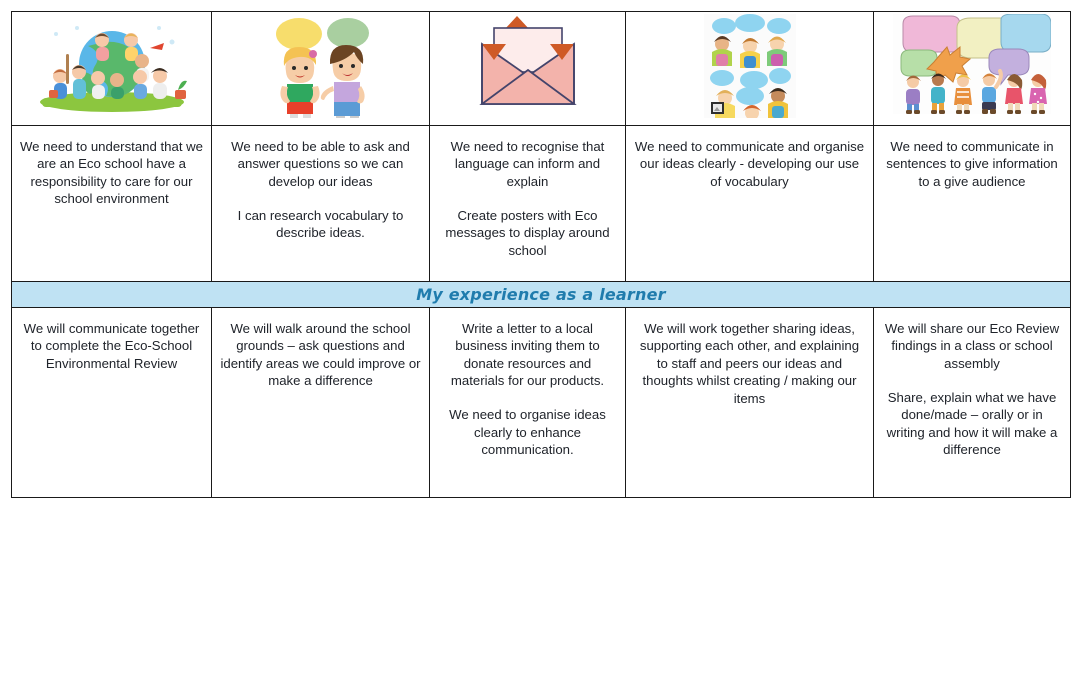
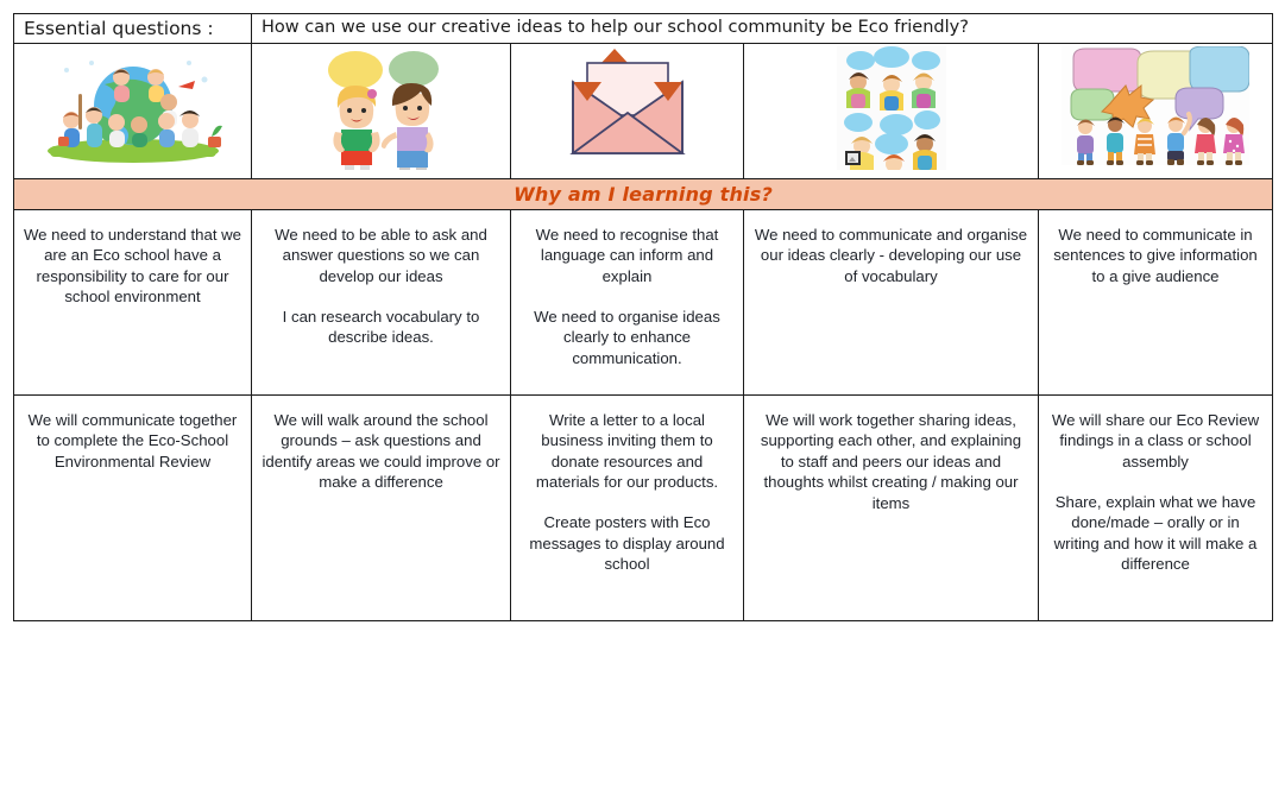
+ Essential questions :	How can we use our creative ideas to help our school community be Eco friendly?
+ Why am I learning this?
- We need to understand that we are an Eco school have a responsibility to care for our school environment	We need to be able to ask and answer questions so we can develop our ideas I can research vocabulary to describe ideas.	We need to recognise that language can inform and explain Create posters with Eco messages to display around school	We need to communicate and organise our ideas clearly - developing our use of vocabulary	We need to communicate in sentences to give information to a give audience
+ We need to understand that we are an Eco school have a responsibility to care for our school environment	We need to be able to ask and answer questions so we can develop our ideas I can research vocabulary to describe ideas.	We need to recognise that language can inform and explain We need to organise ideas clearly to enhance communication.	We need to communicate and organise our ideas clearly - developing our use of vocabulary	We need to communicate in sentences to give information to a give audience
- My experience as a learner
- We will communicate together to complete the Eco-School Environmental Review	We will walk around the school grounds – ask questions and identify areas we could improve or make a difference	Write a letter to a local business inviting them to donate resources and materials for our products. We need to organise ideas clearly to enhance communication.	We will work together sharing ideas, supporting each other, and explaining to staff and peers our ideas and thoughts whilst creating / making our items	We will share our Eco Review findings in a class or school assembly Share, explain what we have done/made – orally or in writing and how it will make a difference
+ We will communicate together to complete the Eco-School Environmental Review	We will walk around the school grounds – ask questions and identify areas we could improve or make a difference	Write a letter to a local business inviting them to donate resources and materials for our products. Create posters with Eco messages to display around school	We will work together sharing ideas, supporting each other, and explaining to staff and peers our ideas and thoughts whilst creating / making our items	We will share our Eco Review findings in a class or school assembly Share, explain what we have done/made – orally or in writing and how it will make a difference
